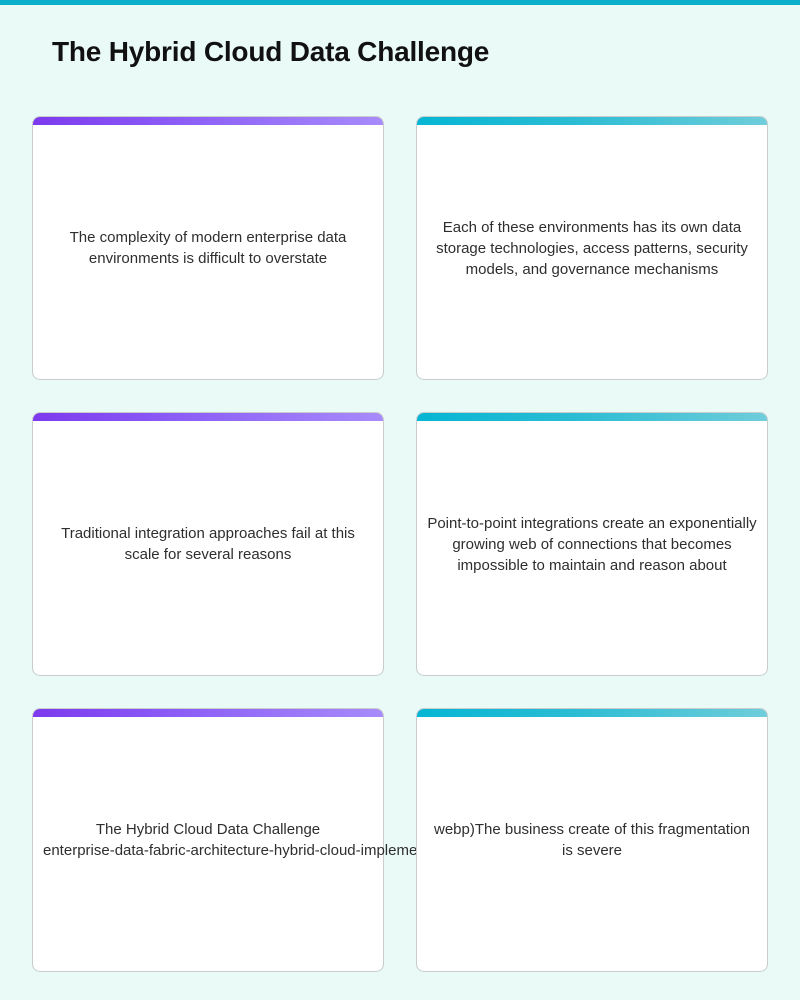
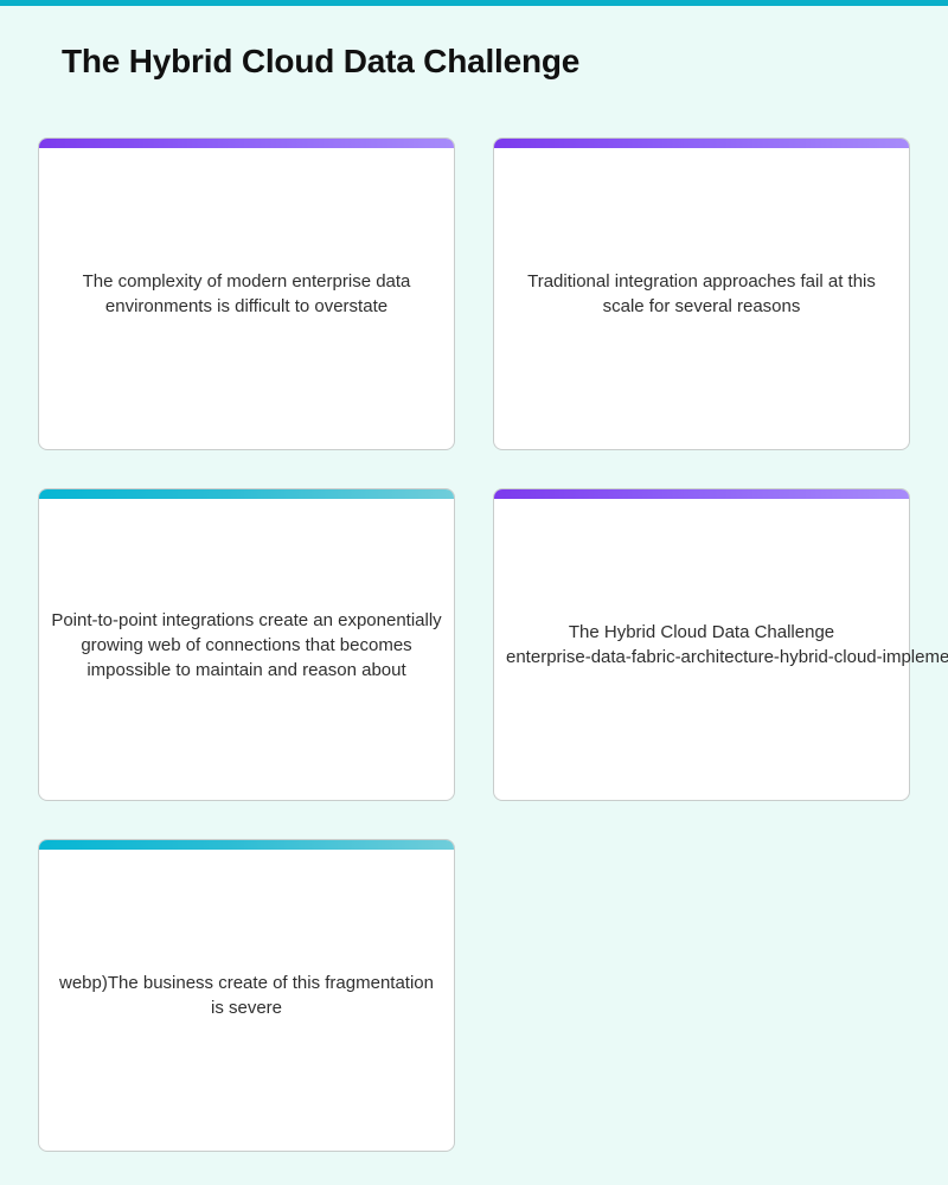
  The Hybrid Cloud Data Challenge
  The complexity of modern enterprise data environments is difficult to overstate
- Each of these environments has its own data storage technologies, access patterns, security models, and governance mechanisms
  Traditional integration approaches fail at this scale for several reasons
  Point-to-point integrations create an exponentially growing web of connections that becomes impossible to maintain and reason about
  The Hybrid Cloud Data Challenge
  enterprise-data-fabric-architecture-hybrid-cloud-impleme
  webp)The business create of this fragmentation is severe
